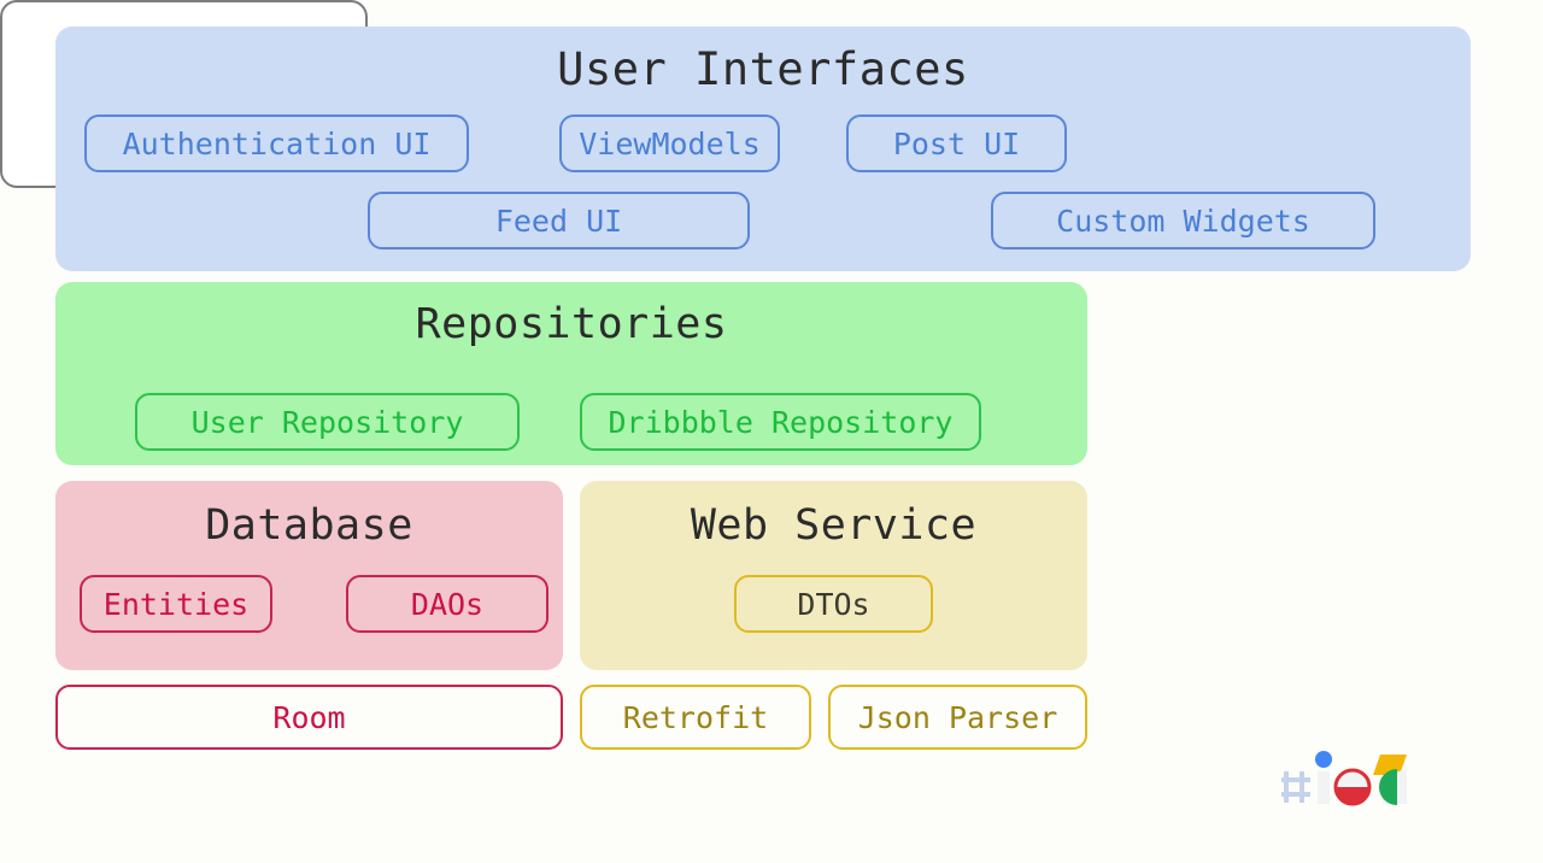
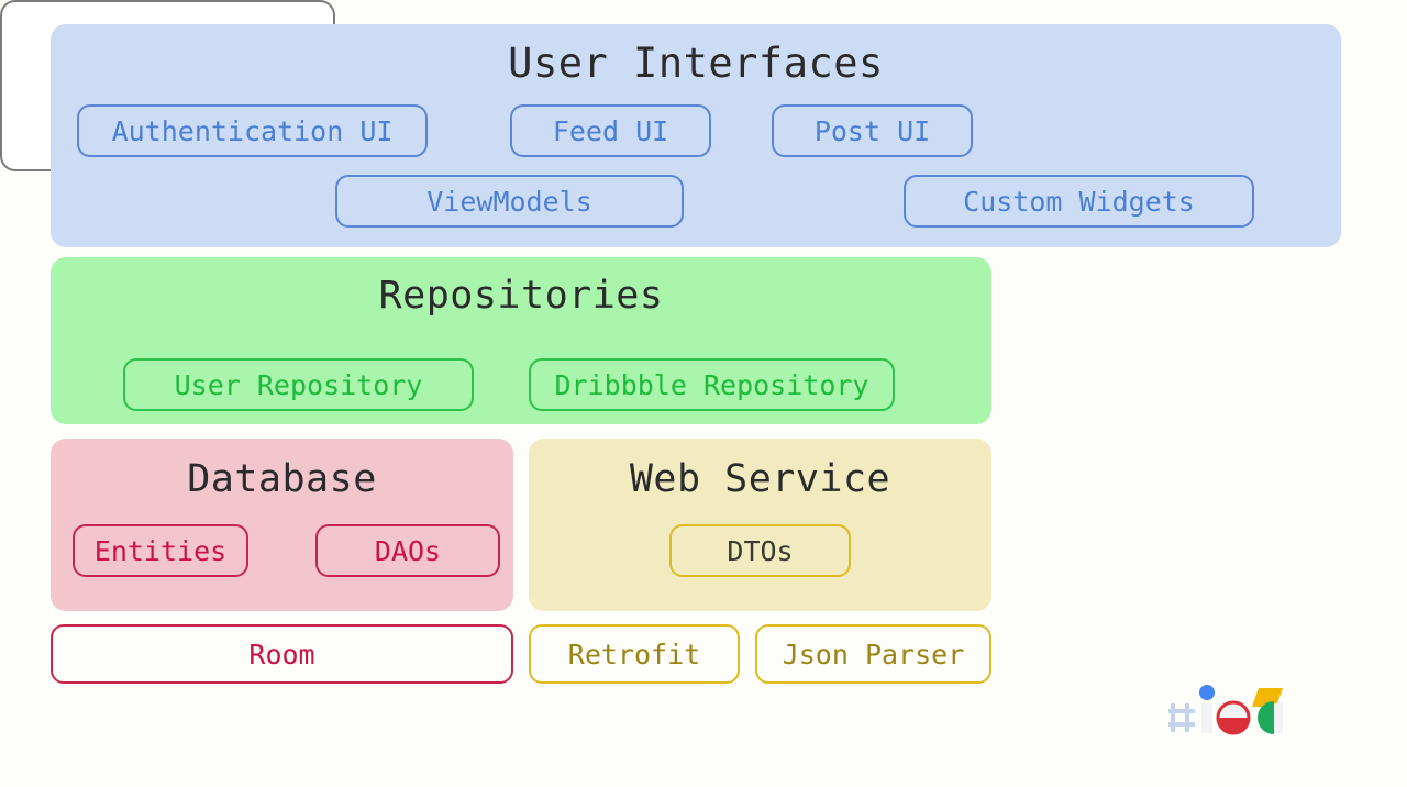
  User Interfaces
  Authentication UI
- ViewModels
+ Feed UI
  Post UI
- Feed UI
+ ViewModels
  Custom Widgets
  Repositories
  User Repository
  Dribbble Repository
  Database
  Entities
  DAOs
  Web Service
  DTOs
  Room
  Retrofit
  Json Parser
